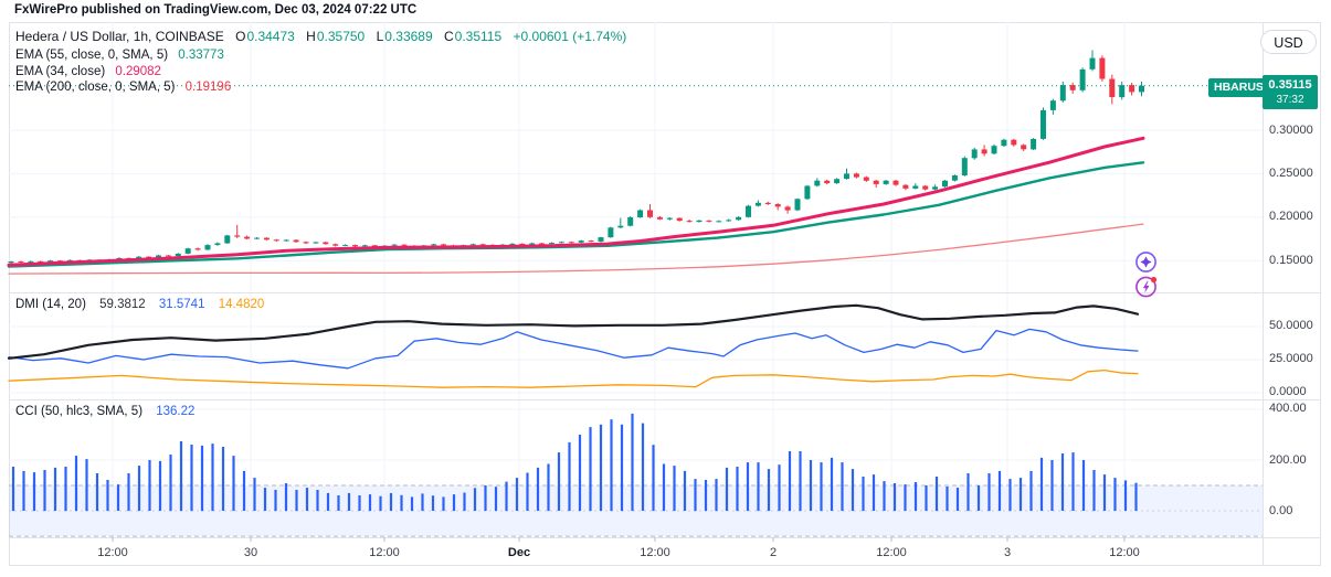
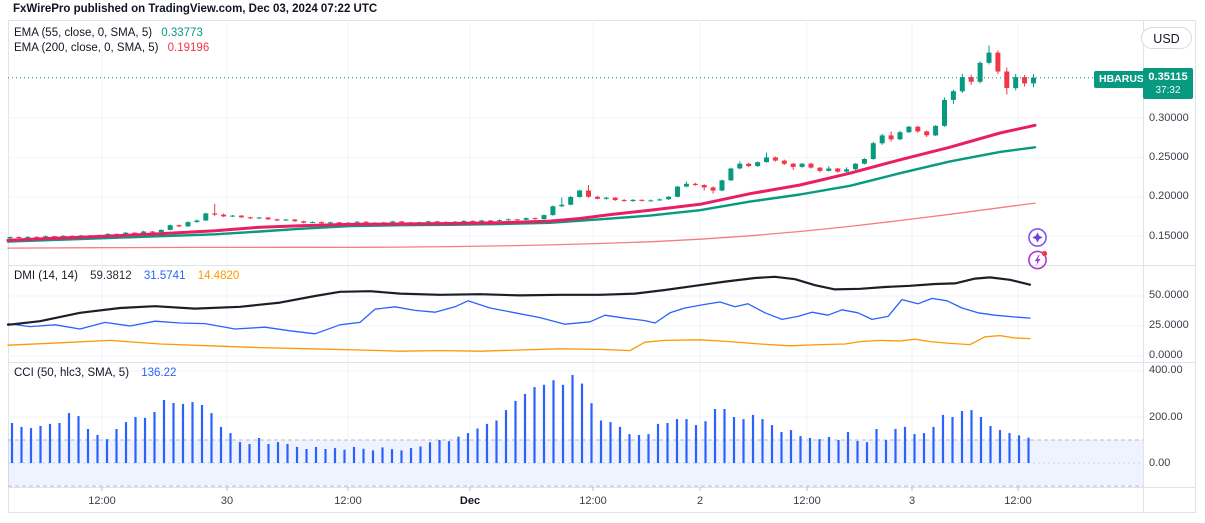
  FxWirePro published on TradingView.com, Dec 03, 2024 07:22 UTC
- Hedera / US Dollar, 1h, COINBASE O0.34473 H0.35750 L0.33689 C0.35115 +0.00601 (+1.74%)
  EMA (55, close, 0, SMA, 5) 0.33773
- EMA (34, close) 0.29082
  EMA (200, close, 0, SMA, 5) 0.19196
- DMI (14, 20) 59.3812 31.5741 14.4820
+ DMI (14, 14) 59.3812 31.5741 14.4820
  CCI (50, hlc3, SMA, 5) 136.22
  USD
  HBARUS
  0.35115
  37:32
  0.30000
  0.25000
  0.20000
  0.15000
  50.0000
  25.0000
  0.0000
  400.00
  200.00
  0.00
  12:00
  30
  12:00
  Dec
  12:00
  2
  12:00
  3
  12:00
